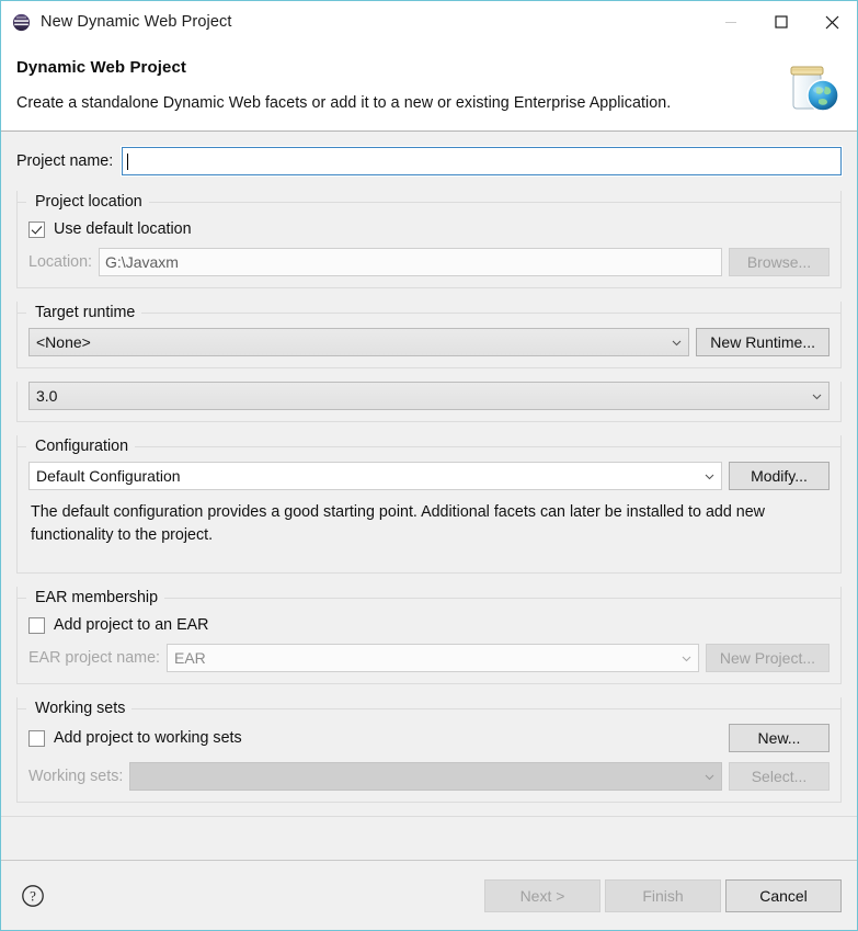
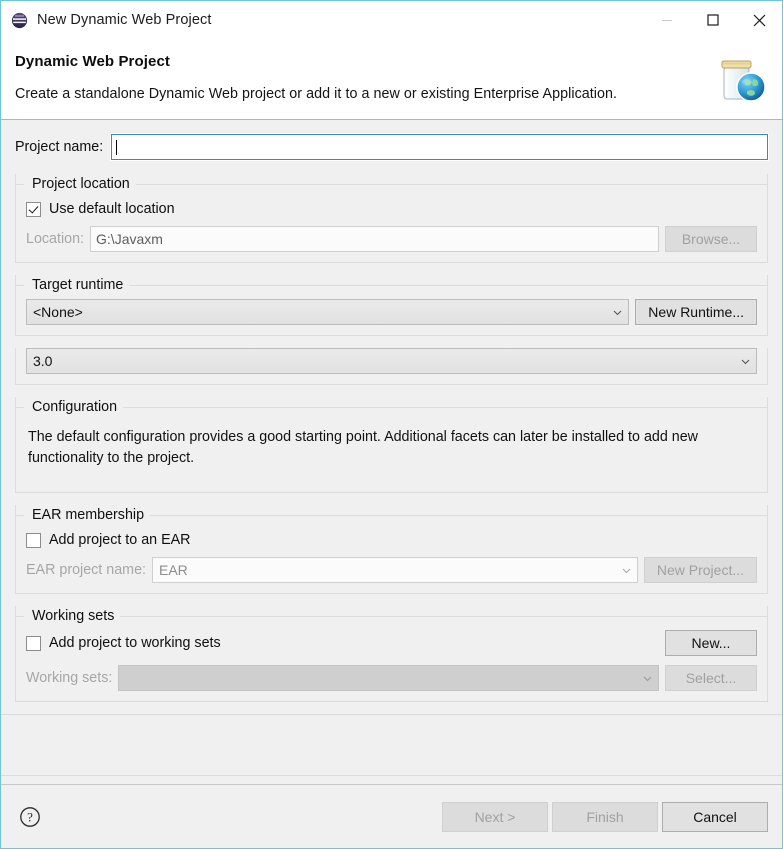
  New Dynamic Web Project
  Dynamic Web Project
- Create a standalone Dynamic Web facets or add it to a new or existing Enterprise Application.
+ Create a standalone Dynamic Web project or add it to a new or existing Enterprise Application.
  Project name:
  Project location
  Use default location
  Location:
  G:\Javaxm
  Browse...
  Target runtime
  <None>
  New Runtime...
  3.0
  Configuration
- Default Configuration
- Modify...
  The default configuration provides a good starting point. Additional facets can later be installed to add new functionality to the project.
  EAR membership
  Add project to an EAR
  EAR project name:
  EAR
  New Project...
  Working sets
  Add project to working sets
  New...
  Working sets:
  Select...
  ?
  Next >
  Finish
  Cancel
